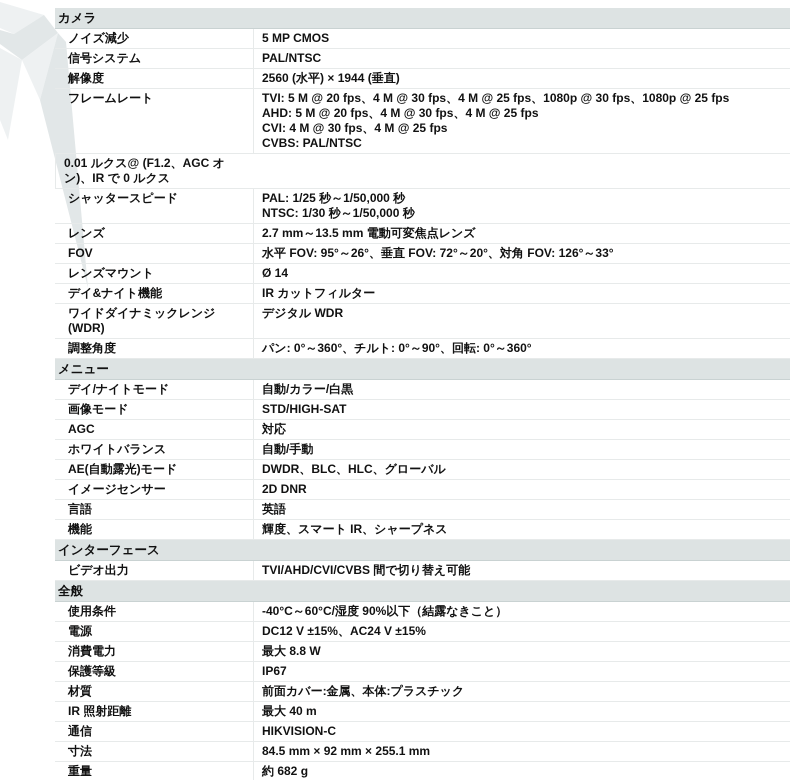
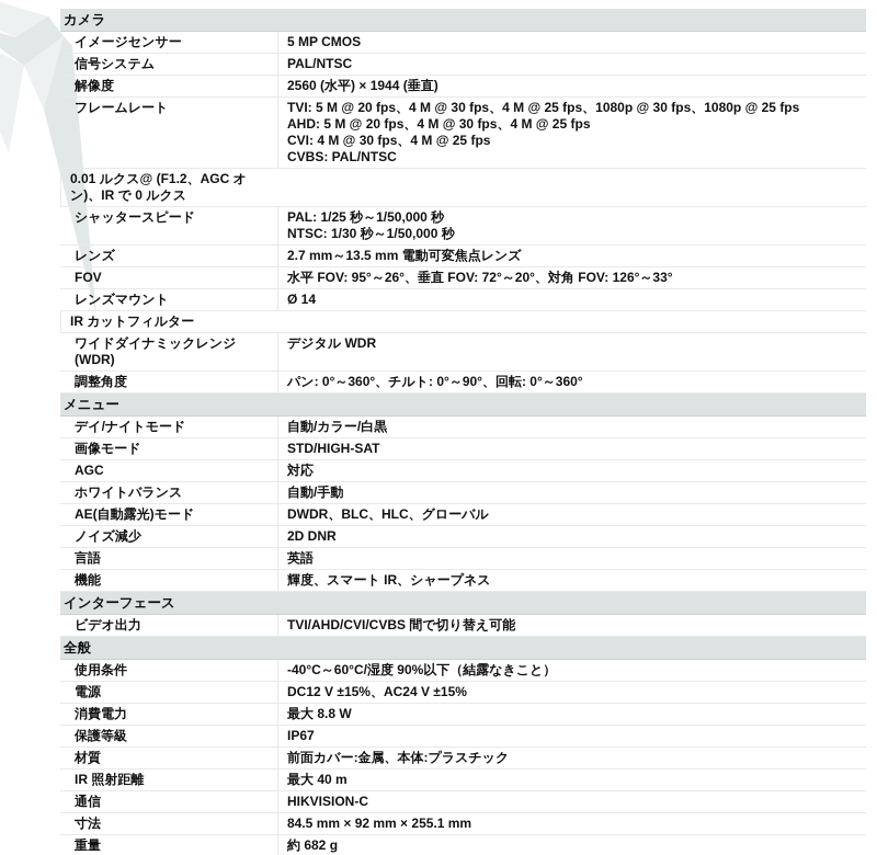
  カメラ
- ノイズ減少
+ イメージセンサー
  5 MP CMOS
  信号システム
  PAL/NTSC
  解像度
  2560 (水平) × 1944 (垂直)
  フレームレート
  TVI: 5 M @ 20 fps、4 M @ 30 fps、4 M @ 25 fps、1080p @ 30 fps、1080p @ 25 fps
  AHD: 5 M @ 20 fps、4 M @ 30 fps、4 M @ 25 fps
  CVI: 4 M @ 30 fps、4 M @ 25 fps
  CVBS: PAL/NTSC
  0.01 ルクス@ (F1.2、AGC オン)、IR で 0 ルクス
  シャッタースピード
  PAL: 1/25 秒～1/50,000 秒
  NTSC: 1/30 秒～1/50,000 秒
  レンズ
  2.7 mm～13.5 mm 電動可変焦点レンズ
  FOV
  水平 FOV: 95°～26°、垂直 FOV: 72°～20°、対角 FOV: 126°～33°
  レンズマウント
  Ø 14
- デイ&ナイト機能
  IR カットフィルター
  ワイドダイナミックレンジ(WDR)
  デジタル WDR
  調整角度
  パン: 0°～360°、チルト: 0°～90°、回転: 0°～360°
  メニュー
  デイ/ナイトモード
  自動/カラー/白黒
  画像モード
  STD/HIGH-SAT
  AGC
  対応
  ホワイトバランス
  自動/手動
  AE(自動露光)モード
  DWDR、BLC、HLC、グローバル
- イメージセンサー
+ ノイズ減少
  2D DNR
  言語
  英語
  機能
  輝度、スマート IR、シャープネス
  インターフェース
  ビデオ出力
  TVI/AHD/CVI/CVBS 間で切り替え可能
  全般
  使用条件
  -40°C～60°C/湿度 90%以下（結露なきこと）
  電源
  DC12 V ±15%、AC24 V ±15%
  消費電力
  最大 8.8 W
  保護等級
  IP67
  材質
  前面カバー:金属、本体:プラスチック
  IR 照射距離
  最大 40 m
  通信
  HIKVISION-C
  寸法
  84.5 mm × 92 mm × 255.1 mm
  重量
  約 682 g
